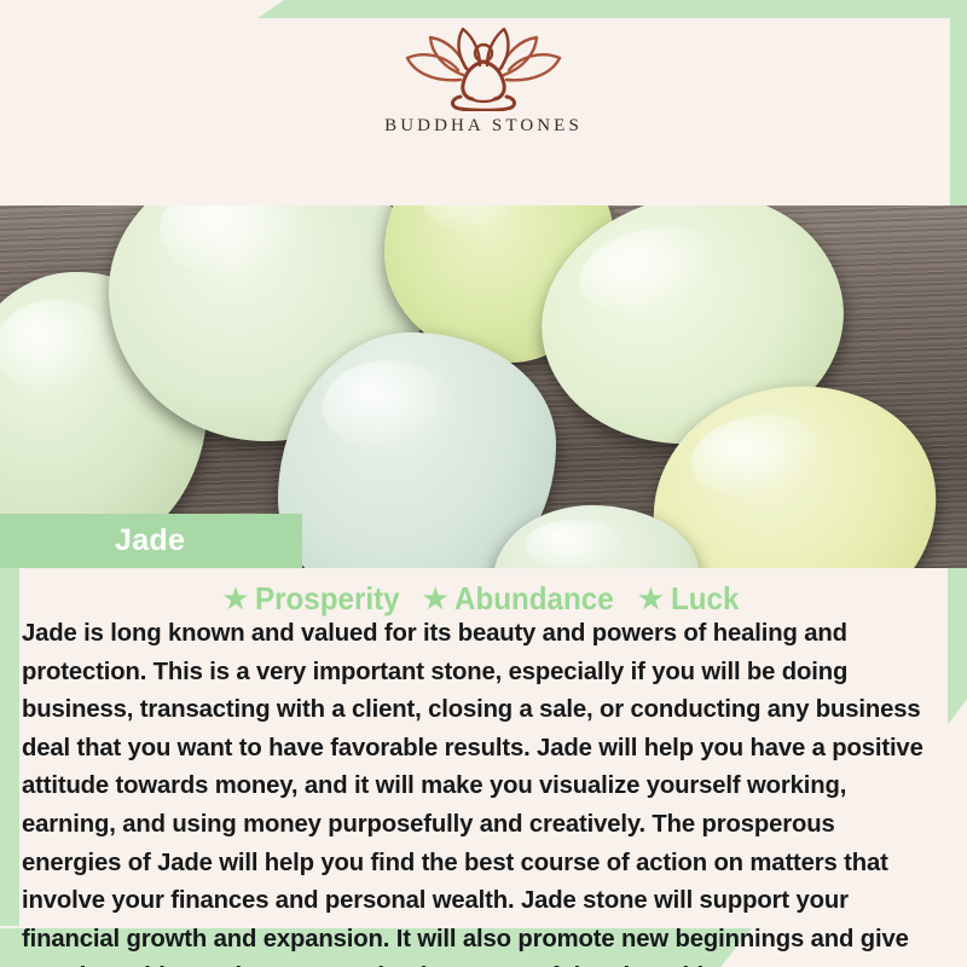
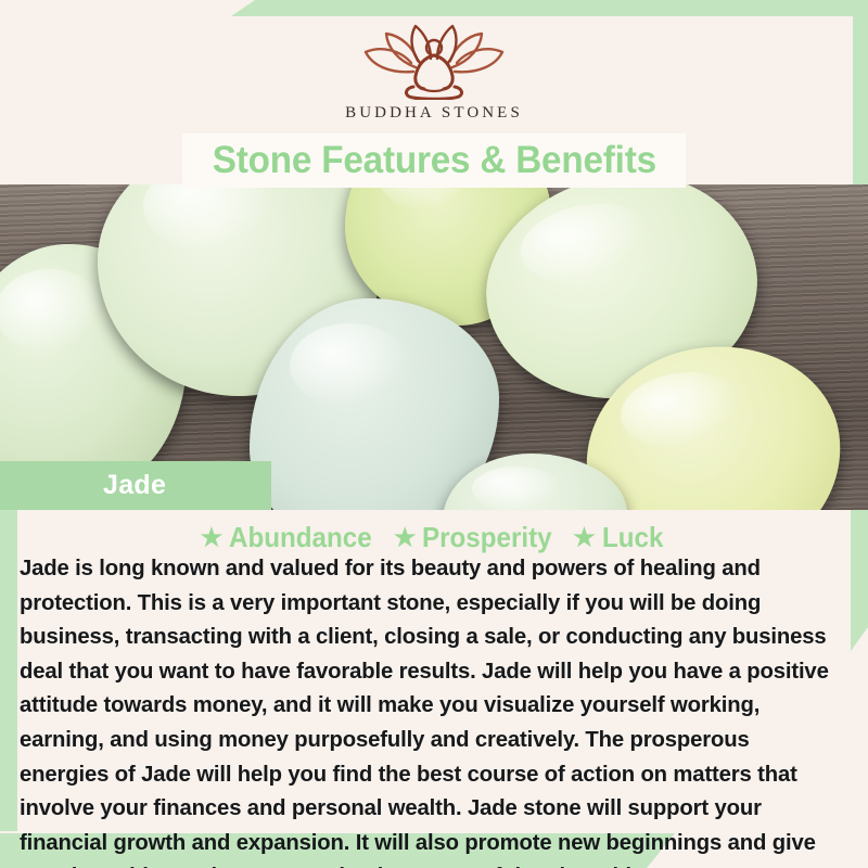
  BUDDHA STONES
+ Stone Features & Benefits
  Jade
  ★
- Prosperity
+ Abundance
  ★
- Abundance
+ Prosperity
  ★
  Luck
  Jade is long known and valued for its beauty and powers of healing and protection. This is a very important stone, especially if you will be doing business, transacting with a client, closing a sale, or conducting any business deal that you want to have favorable results. Jade will help you have a positive attitude towards money, and it will make you visualize yourself working, earning, and using money purposefully and creatively. The prosperous energies of Jade will help you find the best course of action on matters that involve your finances and personal wealth. Jade stone will support your financial growth and expansion. It will also promote new beginnings and give
